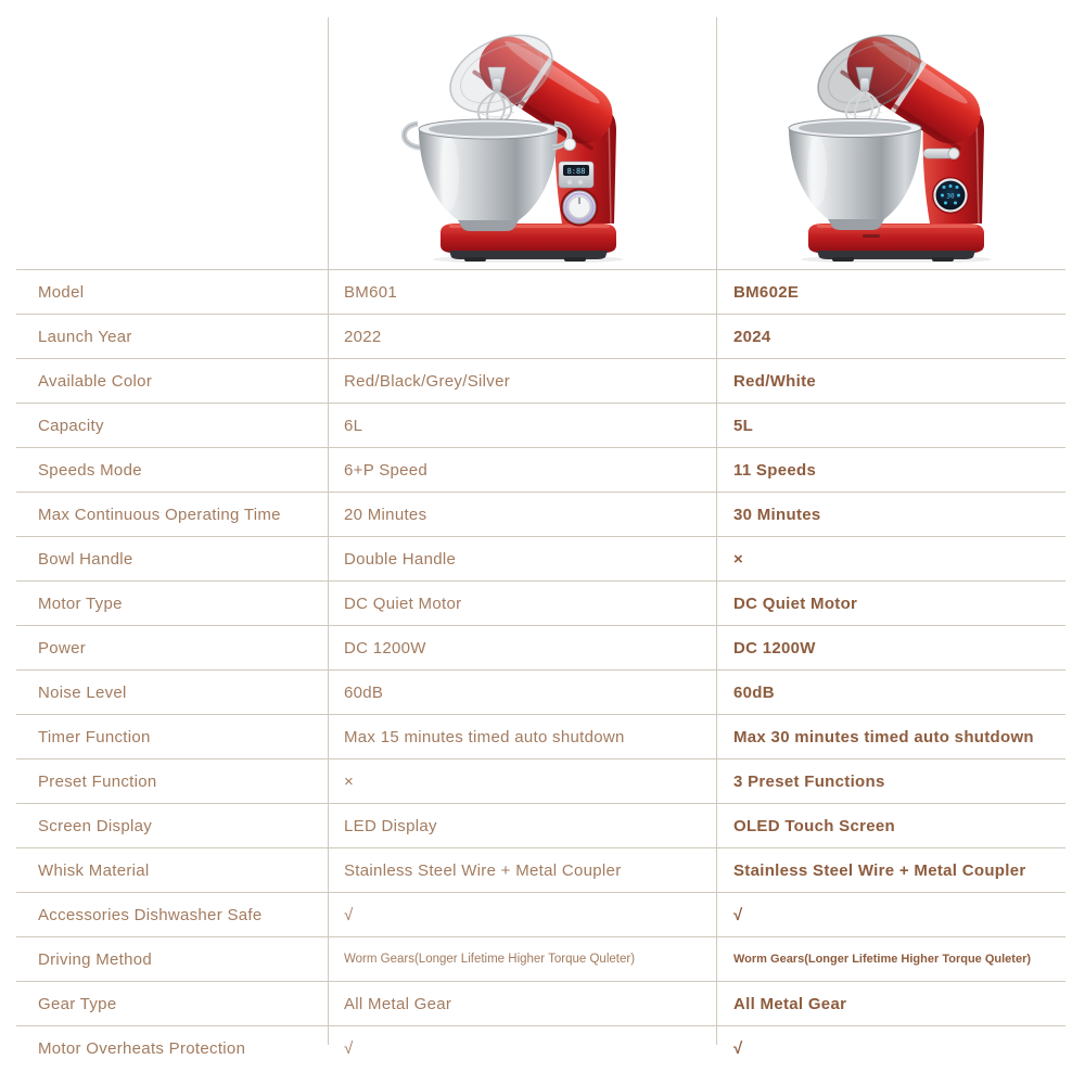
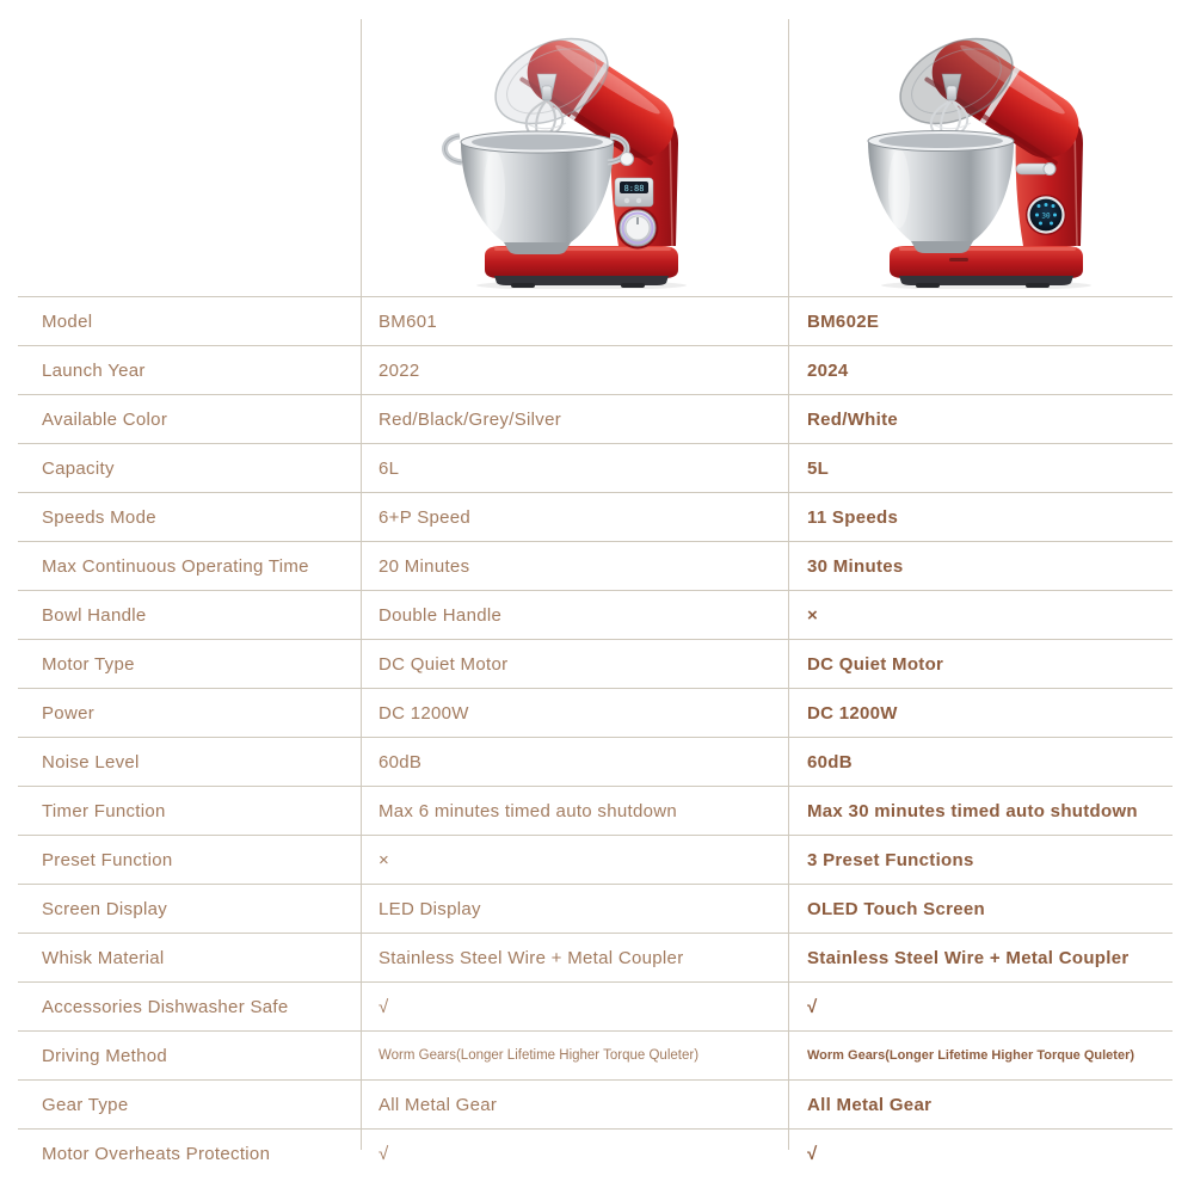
  8:88
  Model
  BM601
  BM602E
  Launch Year
  2022
  2024
  Available Color
  Red/Black/Grey/Silver
  Red/White
  Capacity
  6L
  5L
  Speeds Mode
  6+P Speed
  11 Speeds
  Max Continuous Operating Time
  20 Minutes
  30 Minutes
  Bowl Handle
  Double Handle
  ×
  Motor Type
  DC Quiet Motor
  DC Quiet Motor
  Power
  DC 1200W
  DC 1200W
  Noise Level
  60dB
  60dB
  Timer Function
- Max 15 minutes timed auto shutdown
+ Max 6 minutes timed auto shutdown
  Max 30 minutes timed auto shutdown
  Preset Function
  ×
  3 Preset Functions
  Screen Display
  LED Display
  OLED Touch Screen
  Whisk Material
  Stainless Steel Wire + Metal Coupler
  Stainless Steel Wire + Metal Coupler
  Accessories Dishwasher Safe
  √
  √
  Driving Method
  Worm Gears(Longer Lifetime Higher Torque Quleter)
  Worm Gears(Longer Lifetime Higher Torque Quleter)
  Gear Type
  All Metal Gear
  All Metal Gear
  Motor Overheats Protection
  √
  √
